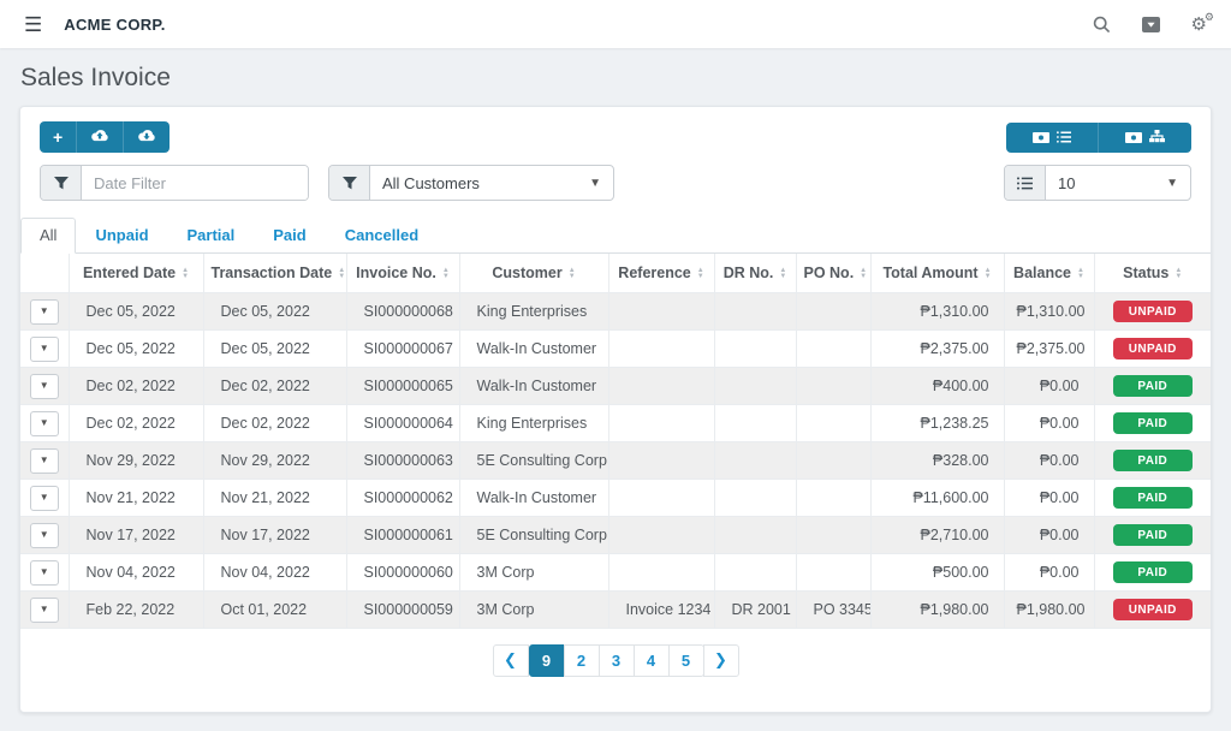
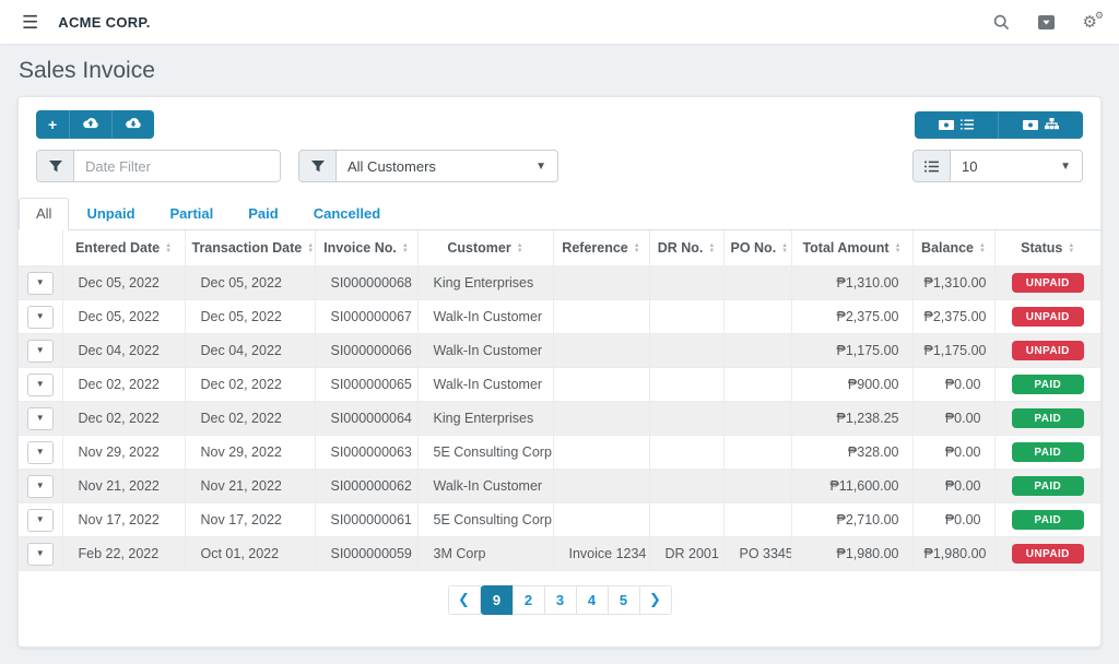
  ☰
  ACME CORP.
  ⚙
  ⚙
  Sales Invoice
  +
  Date Filter
  All Customers
  ▼
  10
  ▼
  All
  Unpaid
  Partial
  Paid
  Cancelled
  	Entered Date	Transaction Date	Invoice No.	Customer	Reference	DR No.	PO No.	Total Amount	Balance	Status
  ▼	Dec 05, 2022	Dec 05, 2022	SI000000068	King Enterprises				₱1,310.00	₱1,310.00	UNPAID
  ▼	Dec 05, 2022	Dec 05, 2022	SI000000067	Walk-In Customer				₱2,375.00	₱2,375.00	UNPAID
+ ▼	Dec 04, 2022	Dec 04, 2022	SI000000066	Walk-In Customer				₱1,175.00	₱1,175.00	UNPAID
- ▼	Dec 02, 2022	Dec 02, 2022	SI000000065	Walk-In Customer				₱400.00	₱0.00	PAID
+ ▼	Dec 02, 2022	Dec 02, 2022	SI000000065	Walk-In Customer				₱900.00	₱0.00	PAID
  ▼	Dec 02, 2022	Dec 02, 2022	SI000000064	King Enterprises				₱1,238.25	₱0.00	PAID
  ▼	Nov 29, 2022	Nov 29, 2022	SI000000063	5E Consulting Corp				₱328.00	₱0.00	PAID
  ▼	Nov 21, 2022	Nov 21, 2022	SI000000062	Walk-In Customer				₱11,600.00	₱0.00	PAID
  ▼	Nov 17, 2022	Nov 17, 2022	SI000000061	5E Consulting Corp				₱2,710.00	₱0.00	PAID
- ▼	Nov 04, 2022	Nov 04, 2022	SI000000060	3M Corp				₱500.00	₱0.00	PAID
  ▼	Feb 22, 2022	Oct 01, 2022	SI000000059	3M Corp	Invoice 1234	DR 2001	PO 3345	₱1,980.00	₱1,980.00	UNPAID
  ❮
  9
  2
  3
  4
  5
  ❯
